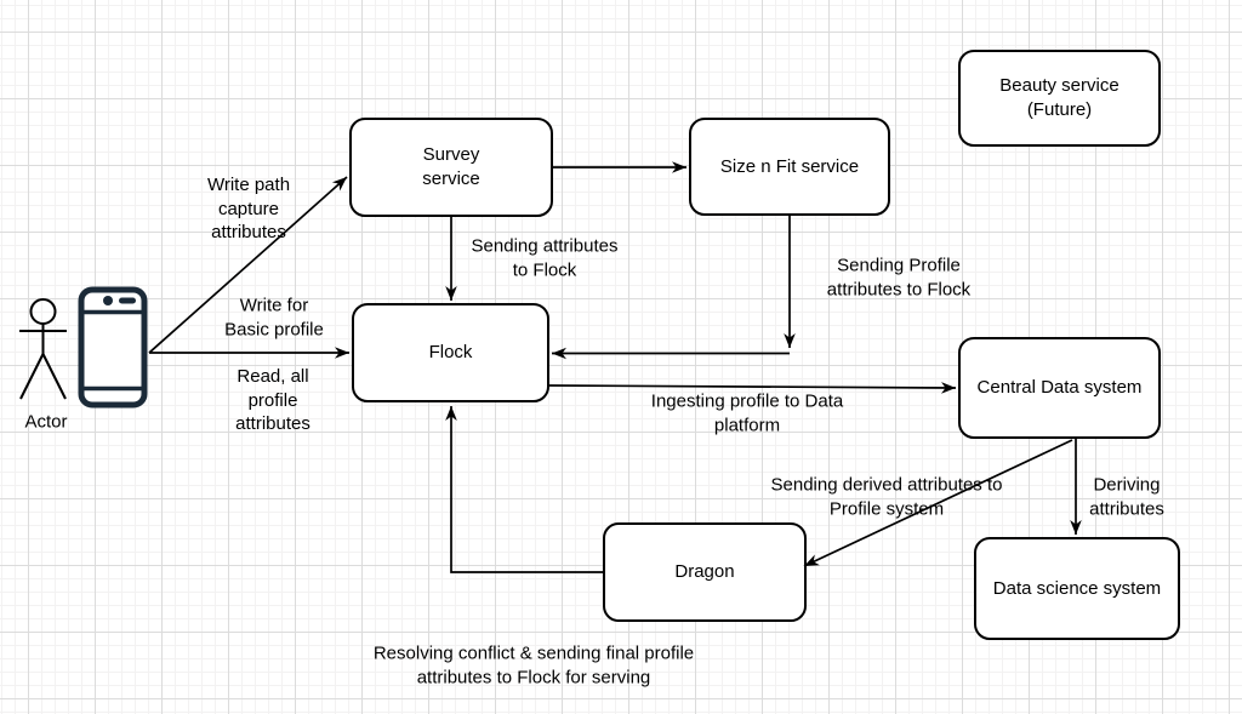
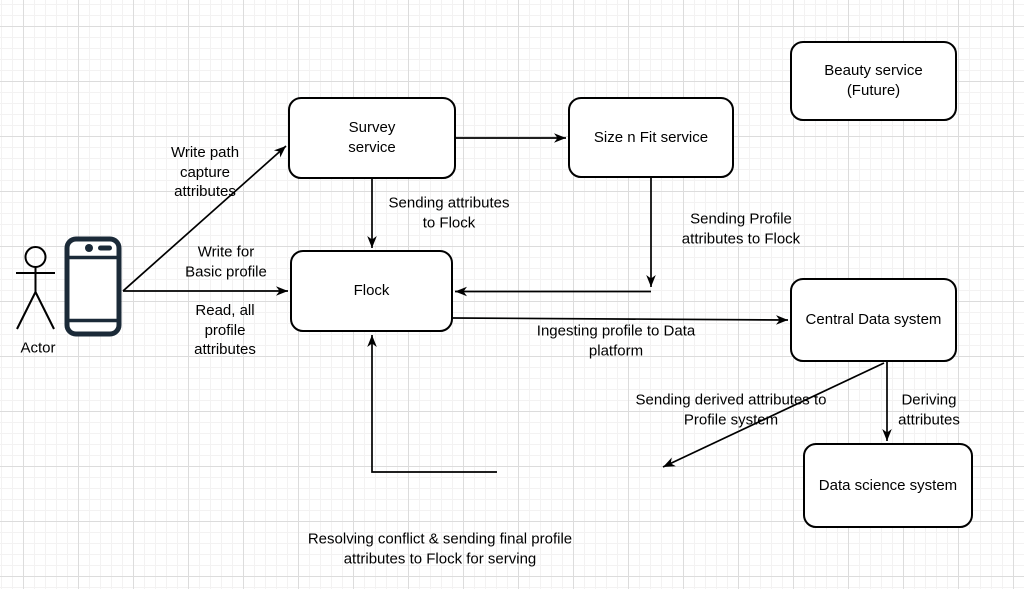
  Survey
  service
  Size n Fit service
  Beauty service
  (Future)
  Flock
  Central Data system
- Dragon
  Data science system
  Write path
  capture
  attributes
  Write for
  Basic profile
  Read, all
  profile
  attributes
  Sending attributes
  to Flock
  Sending Profile
  attributes to Flock
  Ingesting profile to Data
  platform
  Sending derived attribute to
  Profile system
  Deriving
  attributes
  Resolving conflict & sending final profile
  attributes to Flock for serving
  Actor
